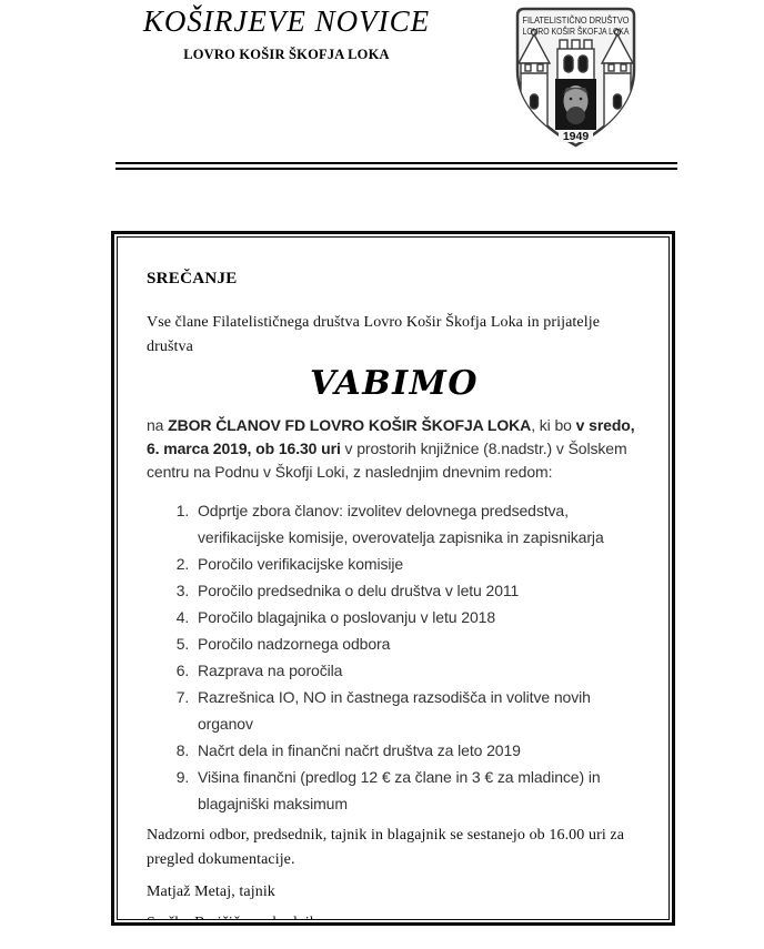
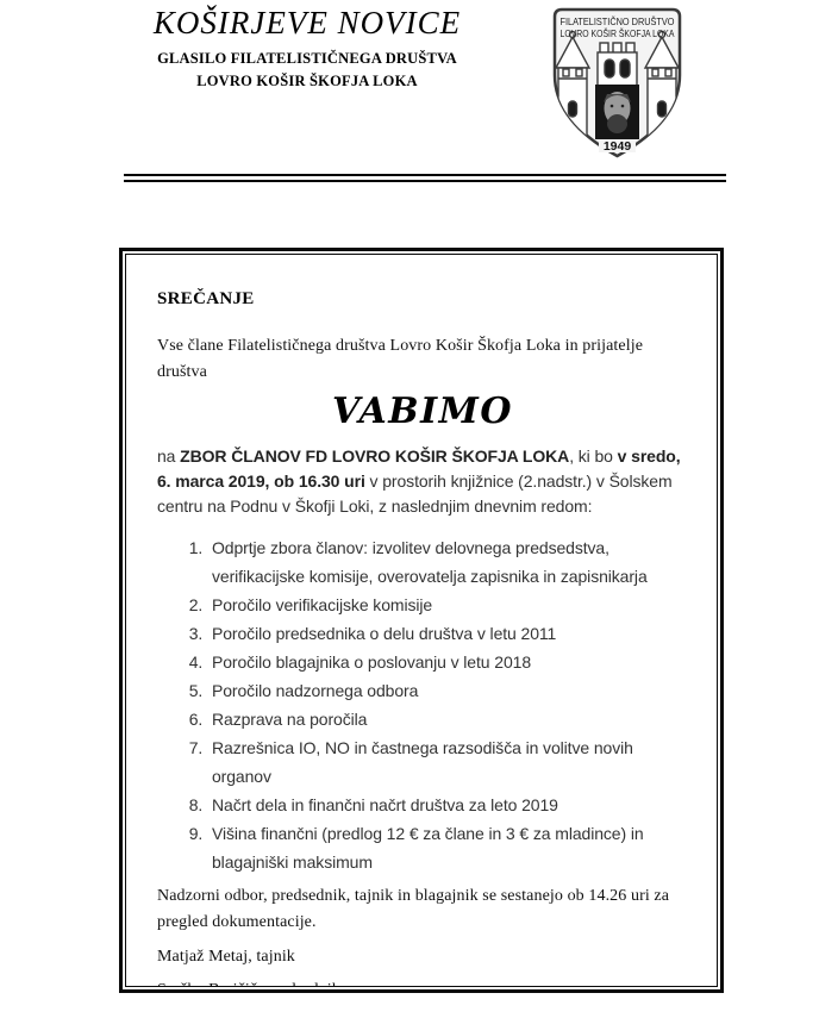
  KOŠIRJEVE NOVICE
+ GLASILO FILATELISTIČNEGA DRUŠTVA
  LOVRO KOŠIR ŠKOFJA LOKA
  FILATELISTIČNO DRUŠTVO
  LOVRO KOŠIR ŠKOFJA LOKA
  1949
  SREČANJE
  Vse člane Filatelističnega društva Lovro Košir Škofja Loka in prijatelje društva
  VABIMO
- na ZBOR ČLANOV FD LOVRO KOŠIR ŠKOFJA LOKA, ki bo v sredo, 6. marca 2019, ob 16.30 uri v prostorih knjižnice (8.nadstr.) v Šolskem centru na Podnu v Škofji Loki, z naslednjim dnevnim redom:
+ na ZBOR ČLANOV FD LOVRO KOŠIR ŠKOFJA LOKA, ki bo v sredo, 6. marca 2019, ob 16.30 uri v prostorih knjižnice (2.nadstr.) v Šolskem centru na Podnu v Škofji Loki, z naslednjim dnevnim redom:
  Odprtje zbora članov: izvolitev delovnega predsedstva, verifikacijske komisije, overovatelja zapisnika in zapisnikarja
  Poročilo verifikacijske komisije
  Poročilo predsednika o delu društva v letu 2011
  Poročilo blagajnika o poslovanju v letu 2018
  Poročilo nadzornega odbora
  Razprava na poročila
  Razrešnica IO, NO in častnega razsodišča in volitve novih organov
  Načrt dela in finančni načrt društva za leto 2019
  Višina finančni (predlog 12 € za člane in 3 € za mladince) in blagajniški maksimum
- Nadzorni odbor, predsednik, tajnik in blagajnik se sestanejo ob 16.00 uri za pregled dokumentacije.
+ Nadzorni odbor, predsednik, tajnik in blagajnik se sestanejo ob 14.26 uri za pregled dokumentacije.
  Matjaž Metaj, tajnik
